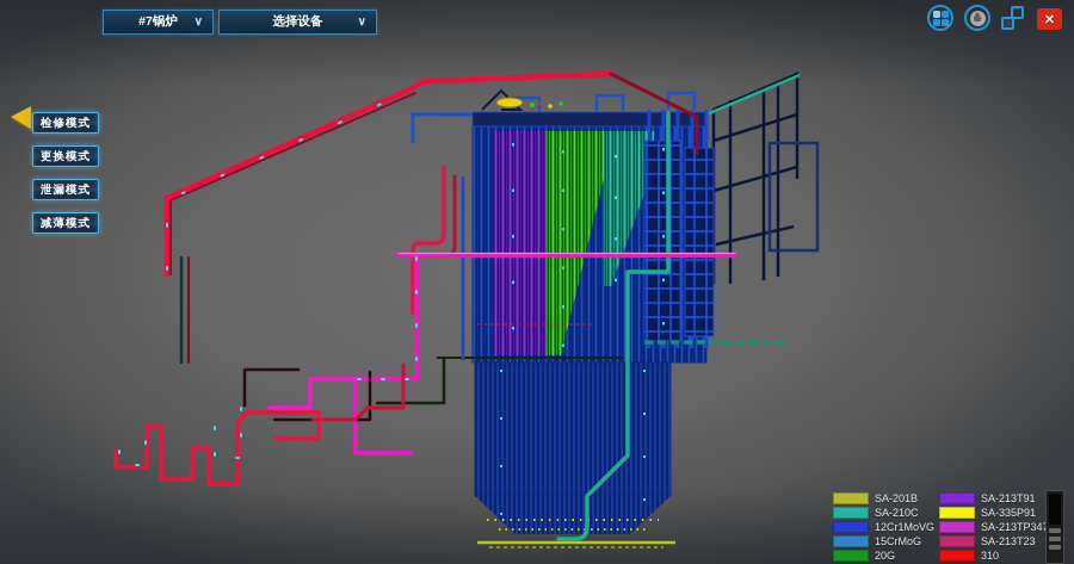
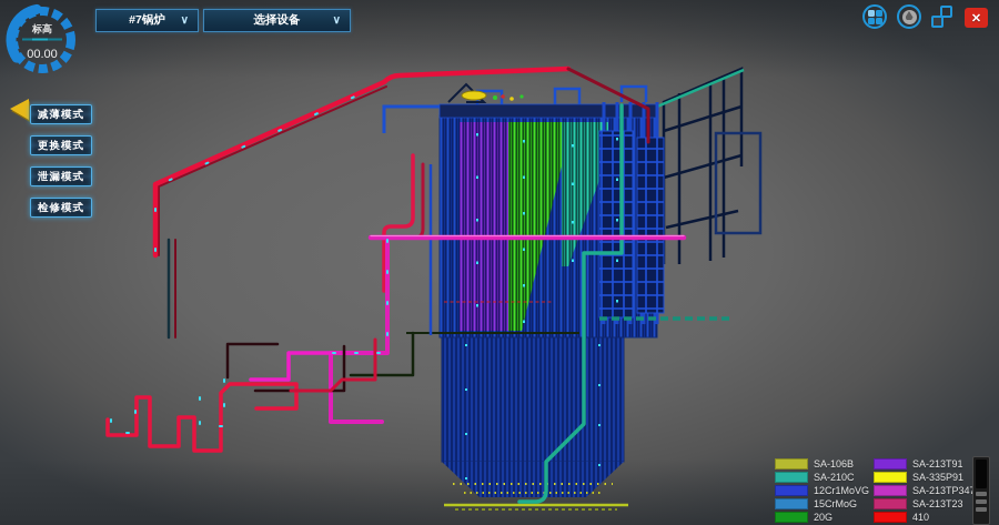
+ 标高
+ 00.00
  #7锅炉
  ∨
  选择设备
  ∨
  ✕
- 检修模式
+ 减薄模式
  更换模式
  泄漏模式
- 减薄模式
+ 检修模式
- SA-201B
+ SA-106B
  SA-210C
  12Cr1MoVG
  15CrMoG
  20G
  SA-213T91
  SA-335P91
  SA-213TP34
  SA-213T23
- 310
+ 410
